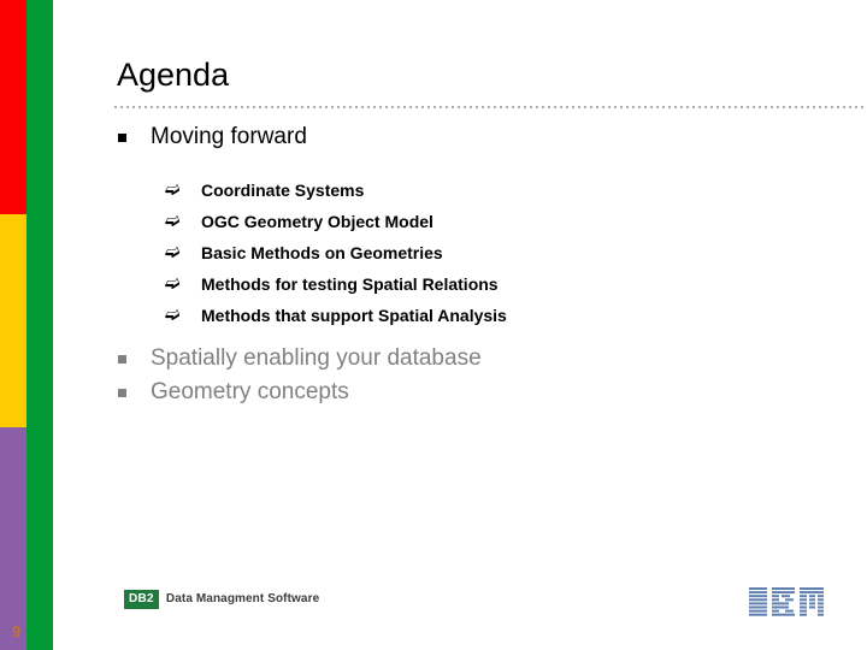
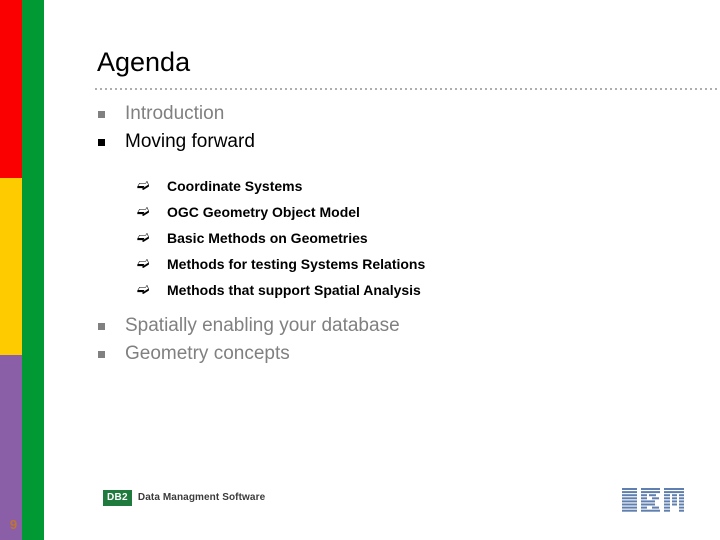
  9
  Agenda
+ Introduction
  Moving forward
  ➫
  Coordinate Systems
  ➫
  OGC Geometry Object Model
  ➫
  Basic Methods on Geometries
  ➫
- Methods for testing Spatial Relations
+ Methods for testing Systems Relations
  ➫
  Methods that support Spatial Analysis
  Spatially enabling your database
  Geometry concepts
  DB2
  Data Managment Software
